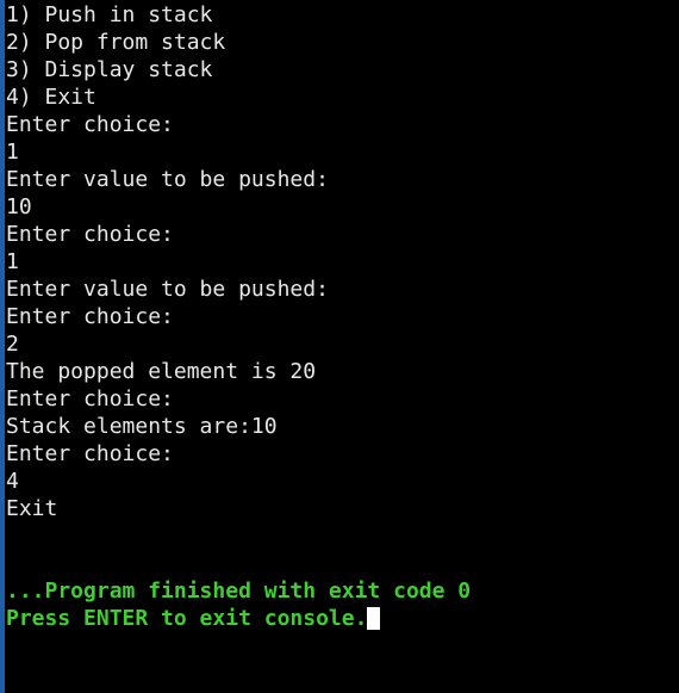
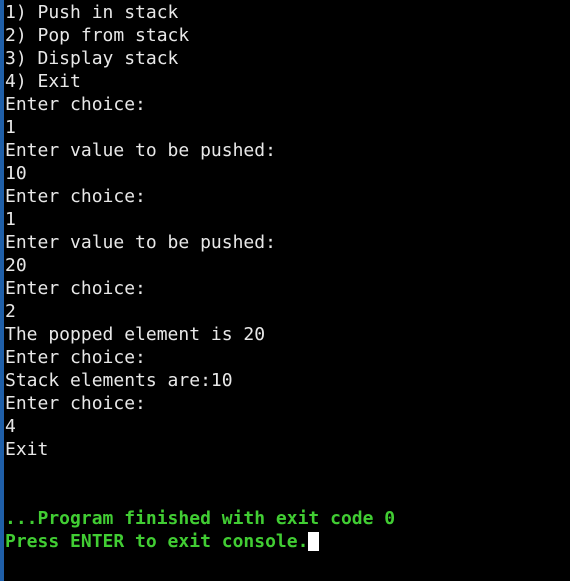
  1) Push in stack
  2) Pop from stack
  3) Display stack
  4) Exit
  Enter choice:
  1
  Enter value to be pushed:
  10
  Enter choice:
  1
  Enter value to be pushed:
+ 20
  Enter choice:
  2
  The popped element is 20
  Enter choice:
  Stack elements are:10
  Enter choice:
  4
  Exit
  ...Program finished with exit code 0
  Press ENTER to exit console.
